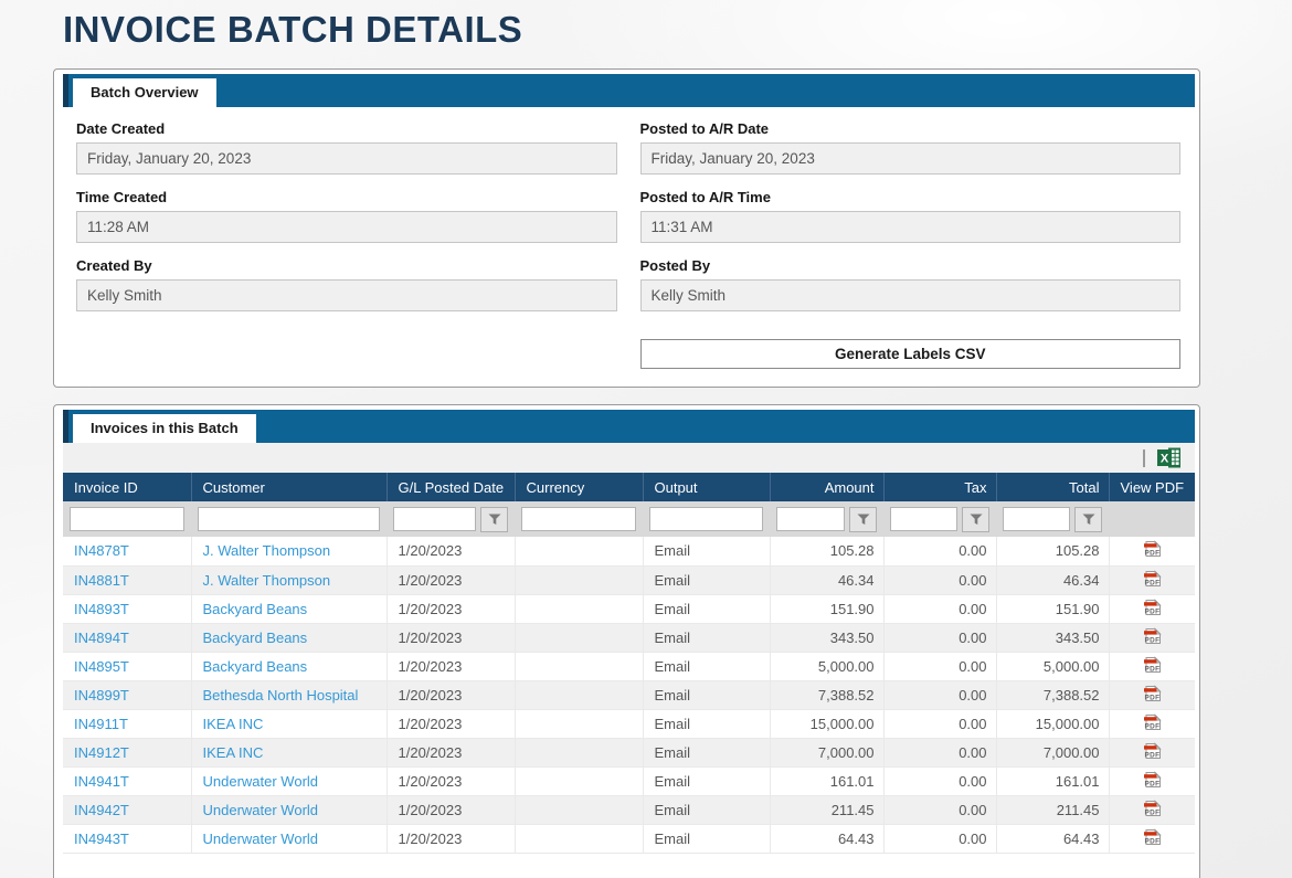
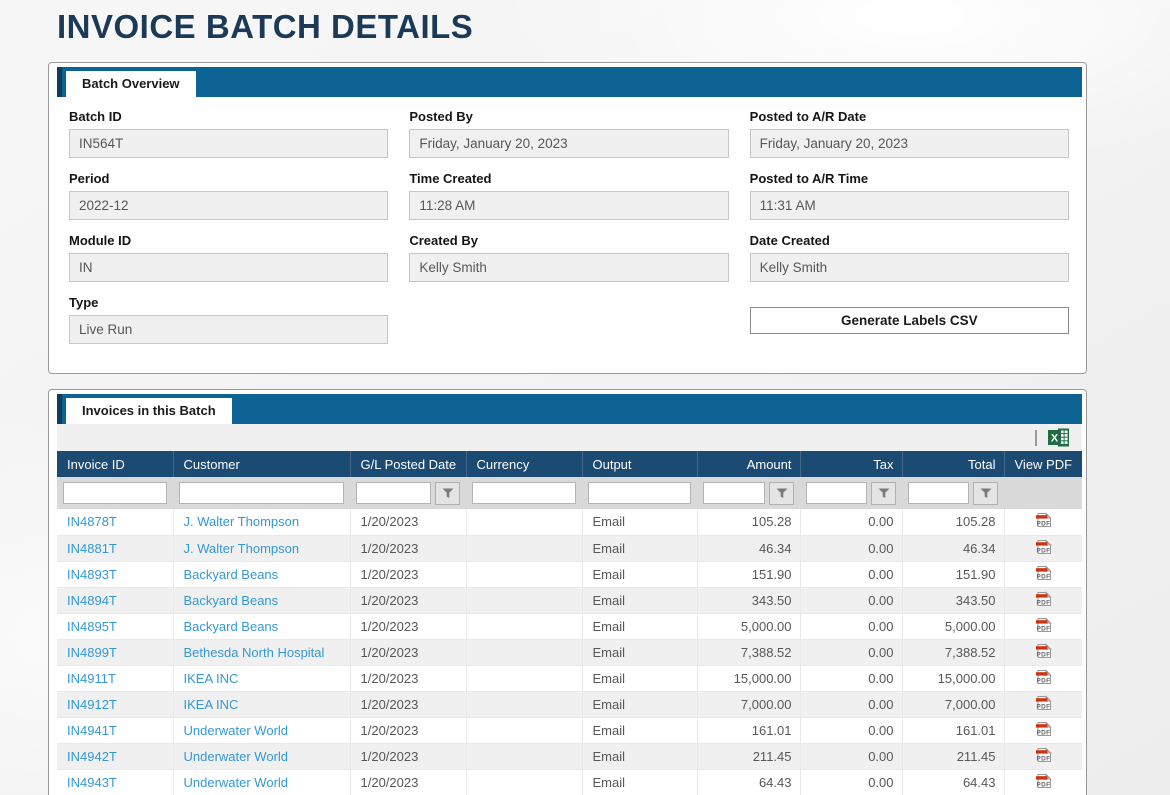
  INVOICE BATCH DETAILS
  Batch Overview
+ Batch ID
+ IN564T
+ Period
+ 2022-12
+ Module ID
+ IN
+ Type
+ Live Run
- Date Created
+ Posted By
  Friday, January 20, 2023
  Time Created
  11:28 AM
  Created By
  Kelly Smith
  Posted to A/R Date
  Friday, January 20, 2023
  Posted to A/R Time
  11:31 AM
- Posted By
+ Date Created
  Kelly Smith
  Generate Labels CSV
  Invoices in this Batch
  X
  Invoice ID	Customer	G/L Posted Date	Currency	Output	Amount	Tax	Total	View PDF
  IN4878T	J. Walter Thompson	1/20/2023		Email	105.28	0.00	105.28
  IN4881T	J. Walter Thompson	1/20/2023		Email	46.34	0.00	46.34
  IN4893T	Backyard Beans	1/20/2023		Email	151.90	0.00	151.90
  IN4894T	Backyard Beans	1/20/2023		Email	343.50	0.00	343.50
  IN4895T	Backyard Beans	1/20/2023		Email	5,000.00	0.00	5,000.00
  IN4899T	Bethesda North Hospital	1/20/2023		Email	7,388.52	0.00	7,388.52
  IN4911T	IKEA INC	1/20/2023		Email	15,000.00	0.00	15,000.00
  IN4912T	IKEA INC	1/20/2023		Email	7,000.00	0.00	7,000.00
  IN4941T	Underwater World	1/20/2023		Email	161.01	0.00	161.01
  IN4942T	Underwater World	1/20/2023		Email	211.45	0.00	211.45
  IN4943T	Underwater World	1/20/2023		Email	64.43	0.00	64.43
